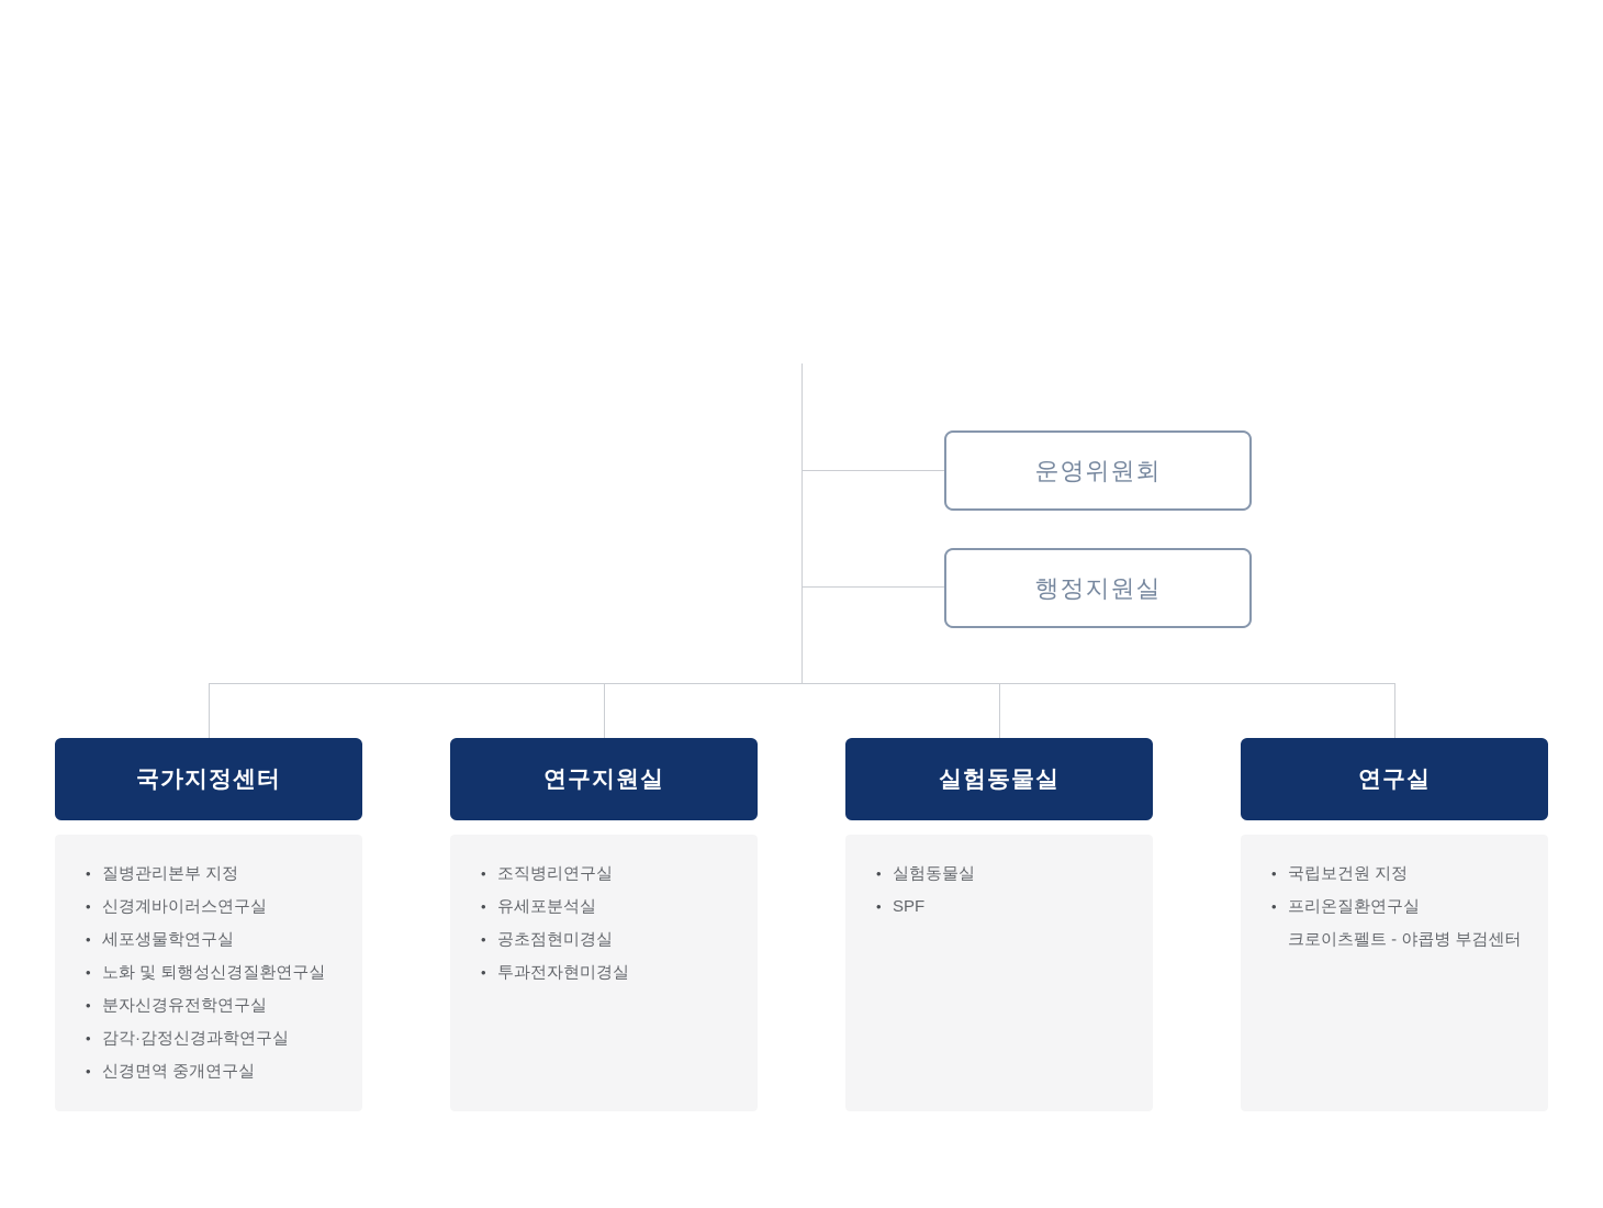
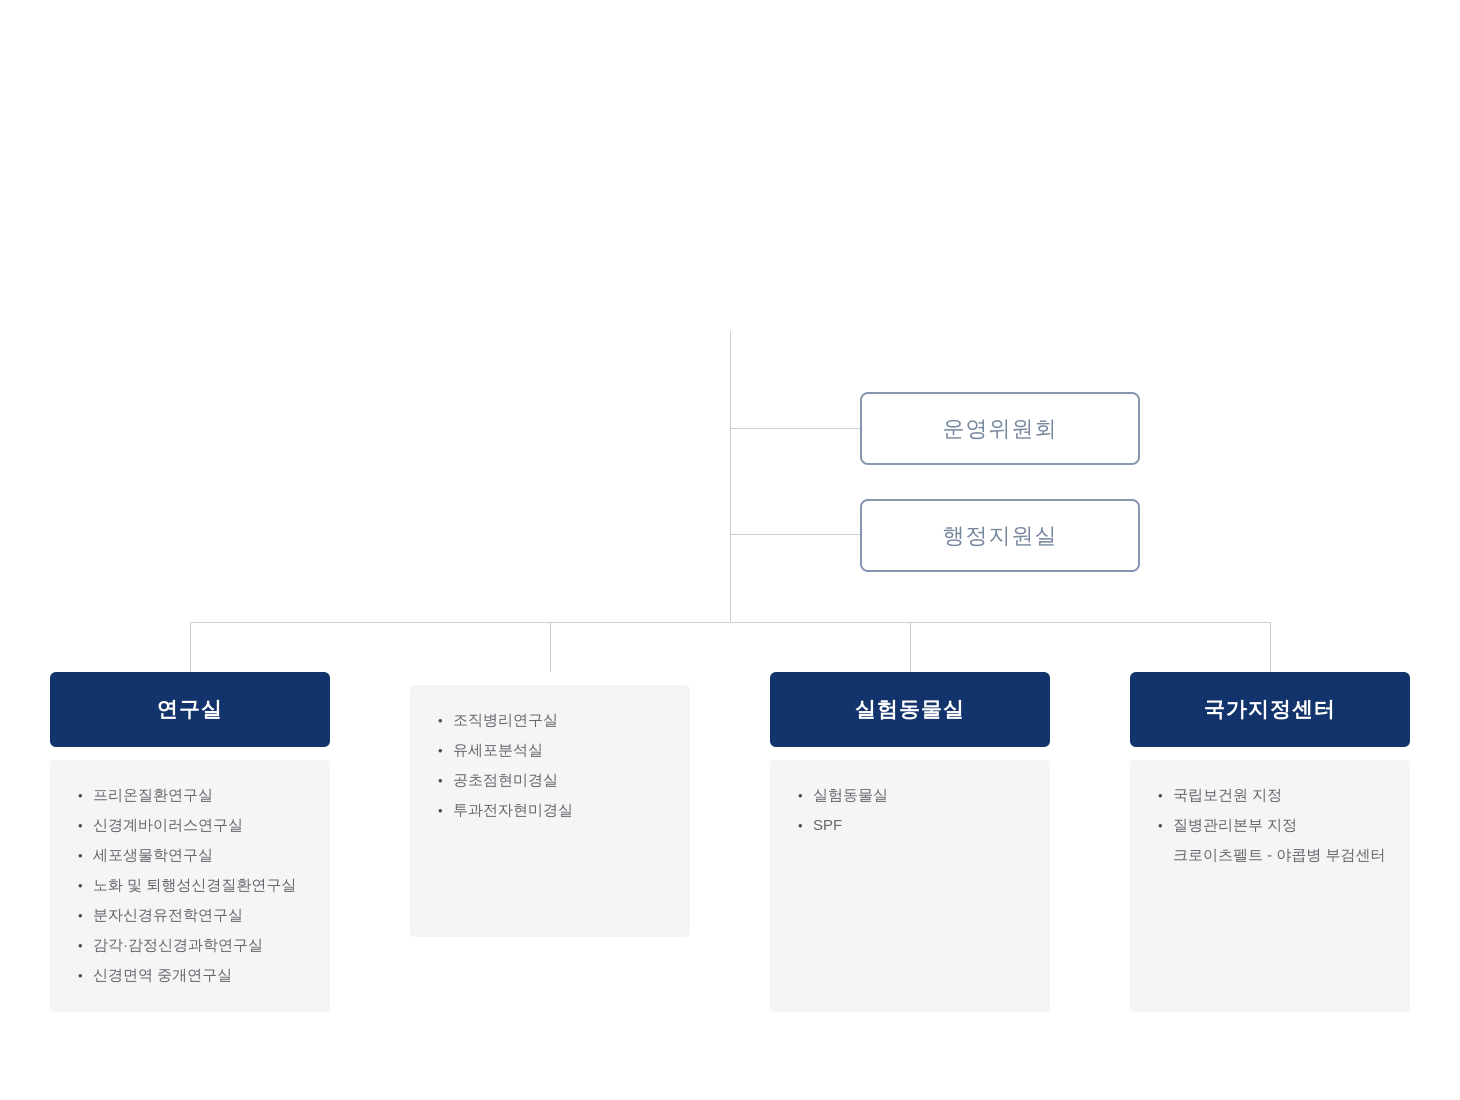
  운영위원회
  행정지원실
- 국가지정센터
+ 연구실
  •
- 질병관리본부 지정
+ 프리온질환연구실
  •
  신경계바이러스연구실
  •
  세포생물학연구실
  •
  노화 및 퇴행성신경질환연구실
  •
  분자신경유전학연구실
  •
  감각·감정신경과학연구실
  •
  신경면역 중개연구실
- 연구지원실
  •
  조직병리연구실
  •
  유세포분석실
  •
  공초점현미경실
  •
  투과전자현미경실
  실험동물실
  •
  실험동물실
  •
  SPF
- 연구실
+ 국가지정센터
  •
  국립보건원 지정
  •
- 프리온질환연구실
+ 질병관리본부 지정
  크로이츠펠트 - 야콥병 부검센터
